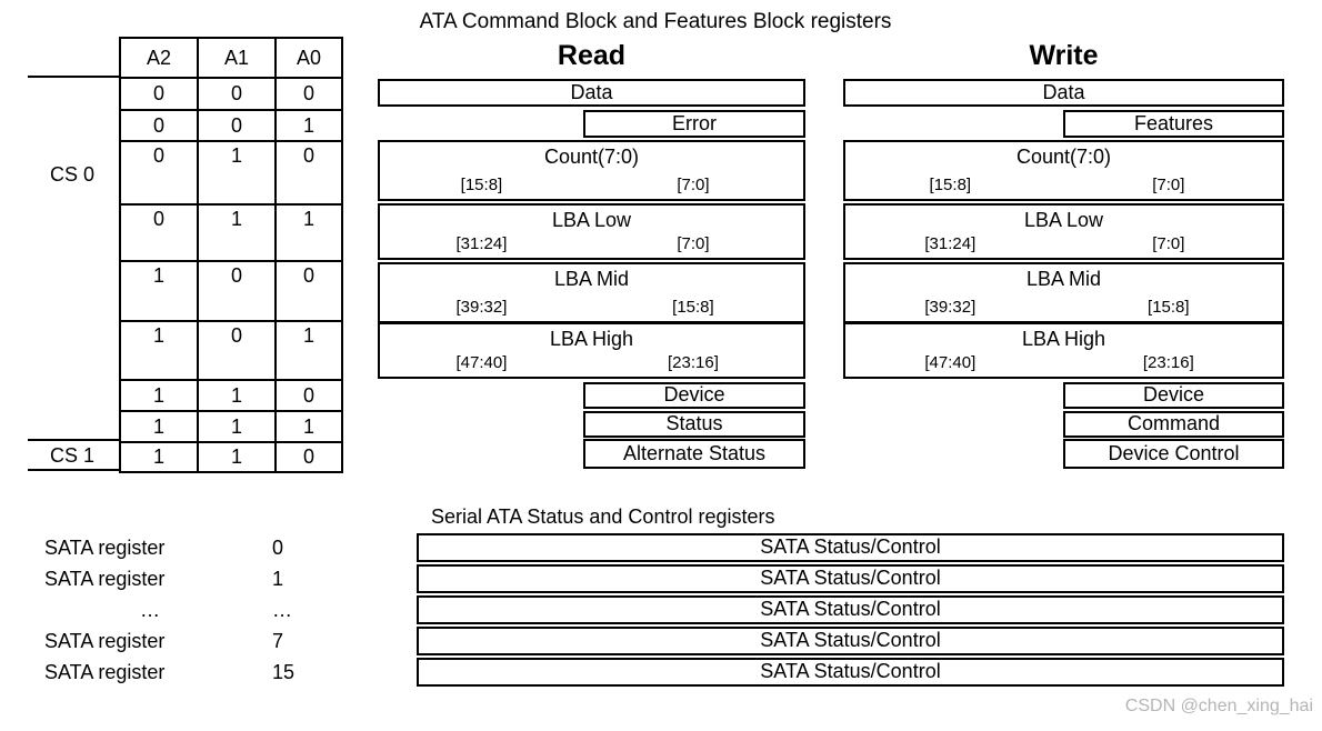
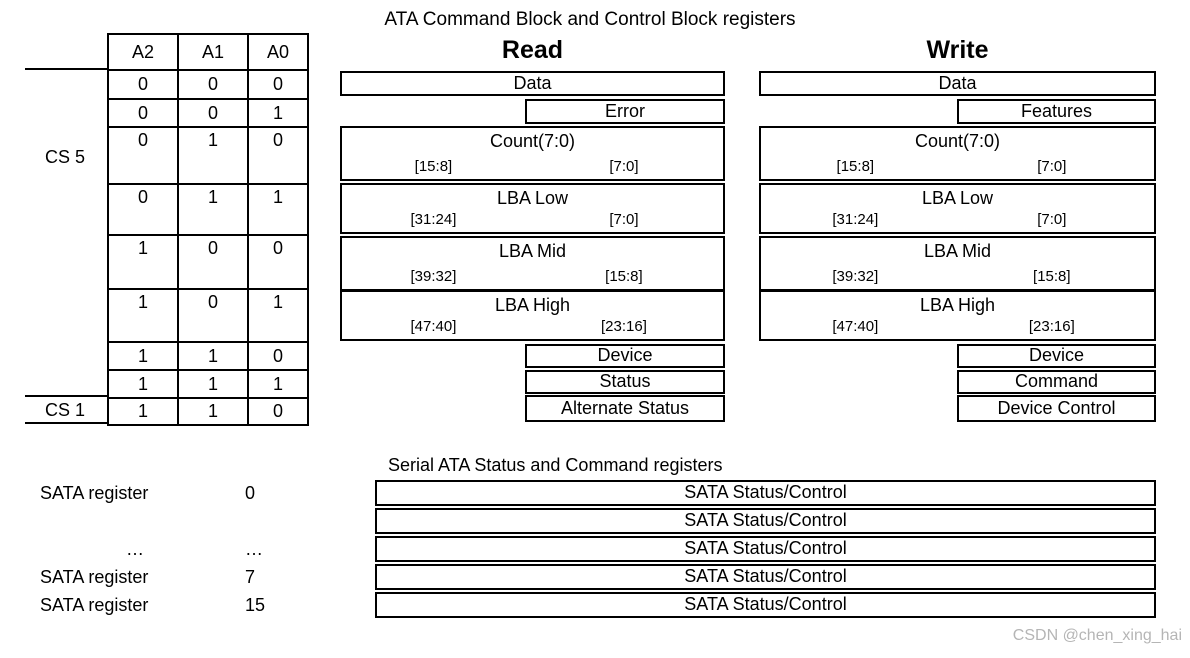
- ATA Command Block and Features Block registers
+ ATA Command Block and Control Block registers
  Read
  Write
  A2	A1	A0
  0	0	0
  0	0	1
  0	1	0
  0	1	1
  1	0	0
  1	0	1
  1	1	0
  1	1	1
  1	1	0
- CS 0
+ CS 5
  CS 1
  Data
  Error
  Count(7:0)
  [15:8]
  [7:0]
  LBA Low
  [31:24]
  [7:0]
  LBA Mid
  [39:32]
  [15:8]
  LBA High
  [47:40]
  [23:16]
  Device
  Status
  Alternate Status
  Data
  Features
  Count(7:0)
  [15:8]
  [7:0]
  LBA Low
  [31:24]
  [7:0]
  LBA Mid
  [39:32]
  [15:8]
  LBA High
  [47:40]
  [23:16]
  Device
  Command
  Device Control
- Serial ATA Status and Control registers
+ Serial ATA Status and Command registers
  SATA register 0
- SATA register 1
  … …
  SATA register 7
  SATA register 15
  SATA Status/Control
  SATA Status/Control
  SATA Status/Control
  SATA Status/Control
  SATA Status/Control
  CSDN @chen_xing_hai
